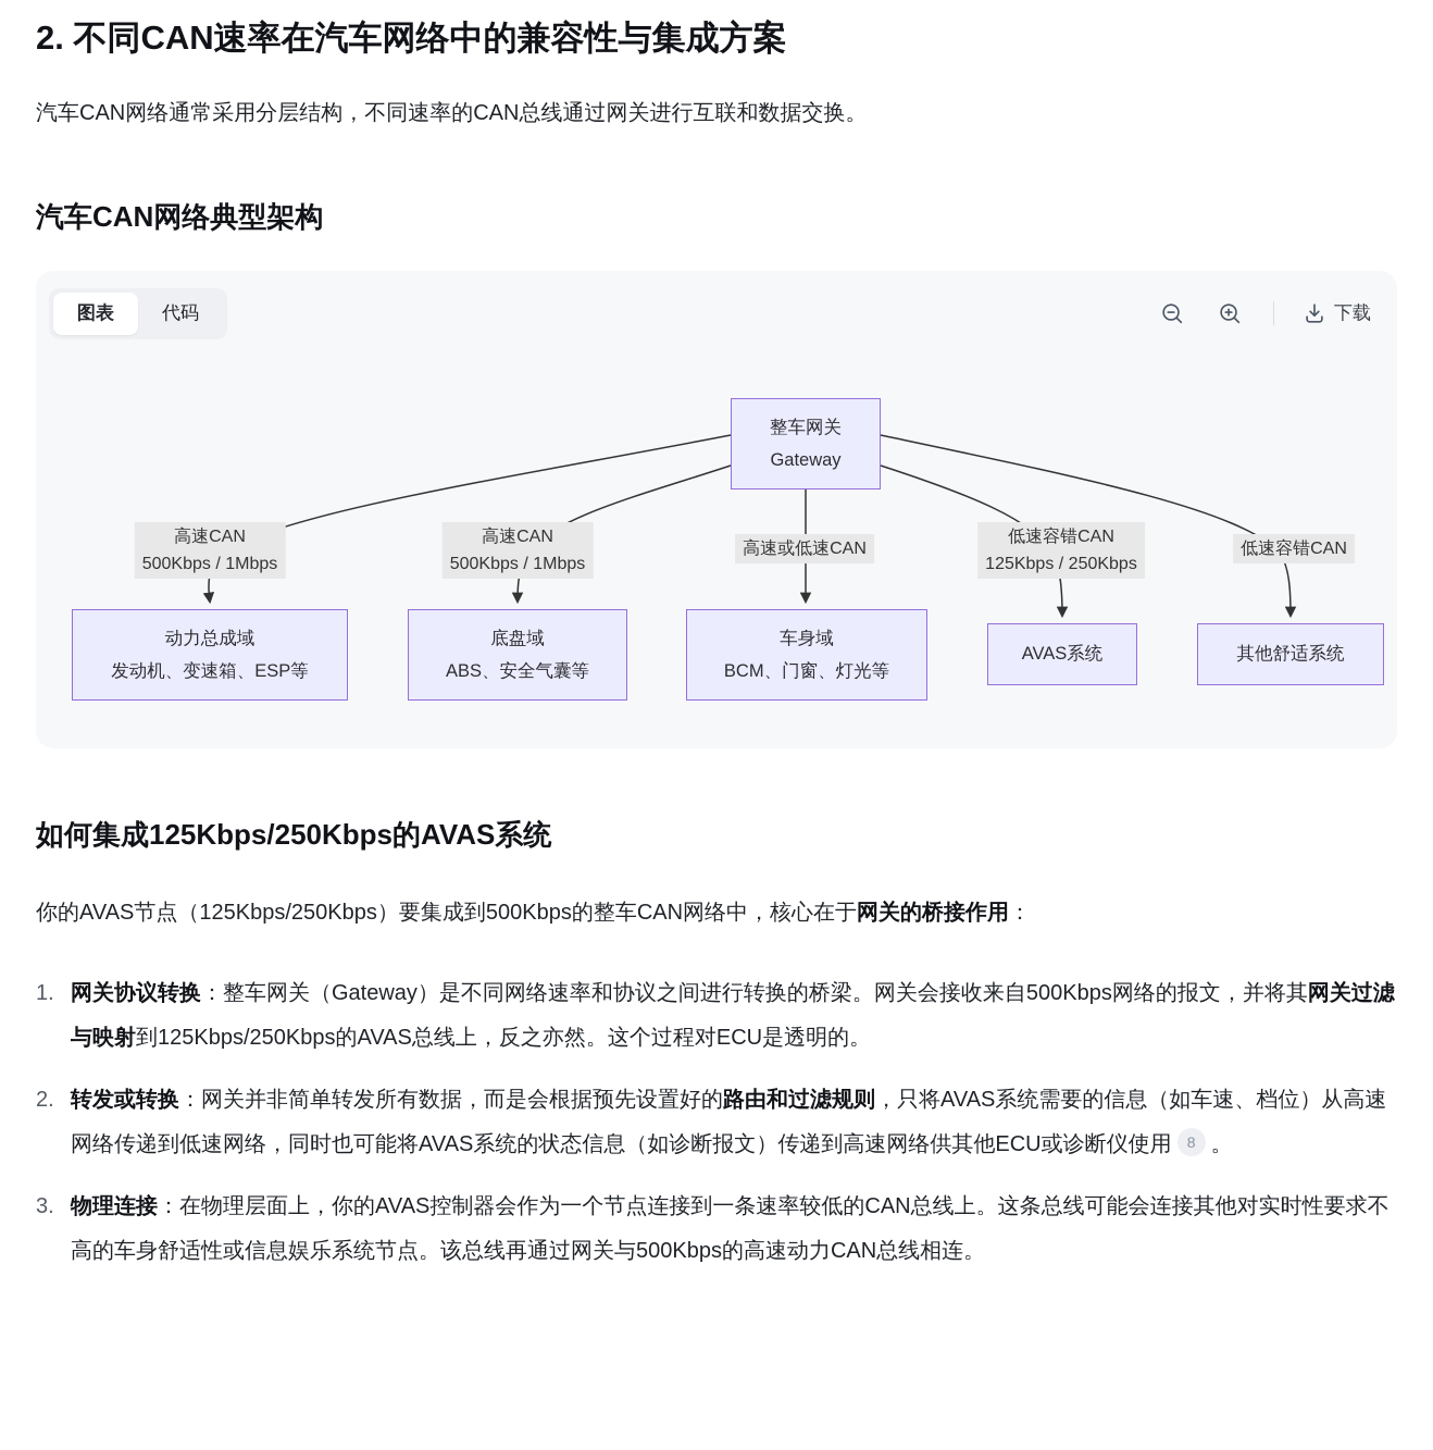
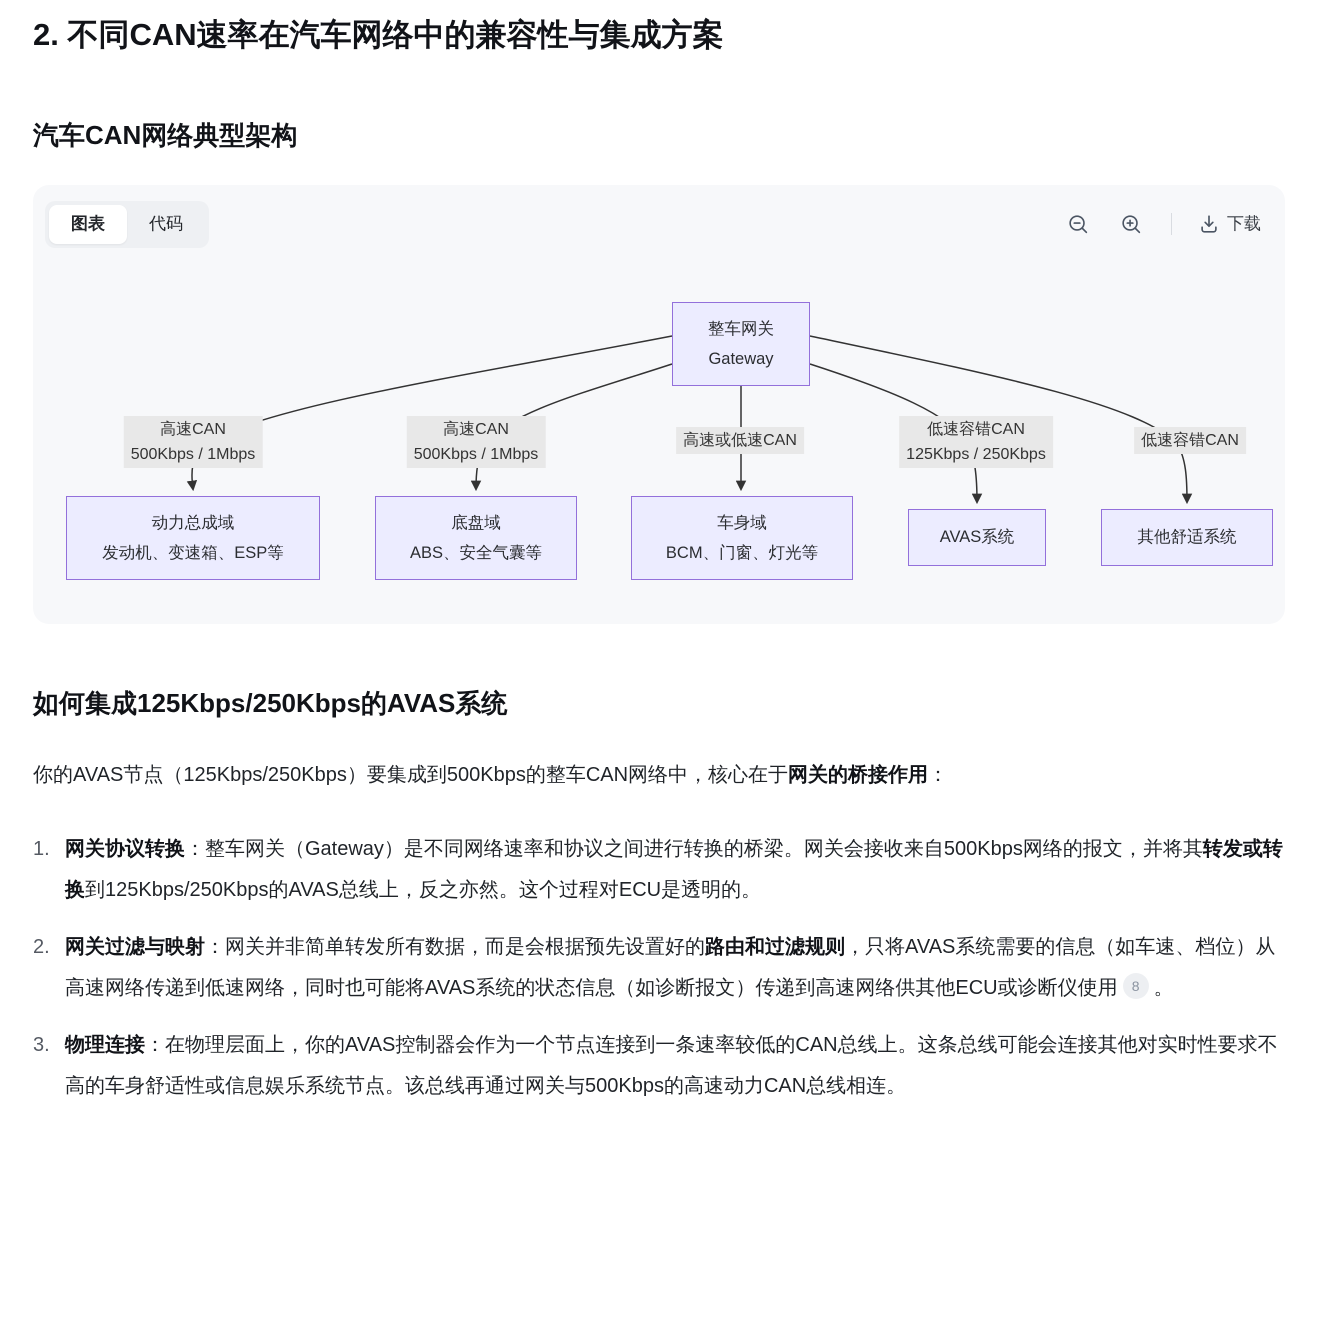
  2. 不同CAN速率在汽车网络中的兼容性与集成方案
- 汽车CAN网络通常采用分层结构，不同速率的CAN总线通过网关进行互联和数据交换。
  汽车CAN网络典型架构
  图表
  代码
  下载
  整车网关
  Gateway
  动力总成域
  发动机、变速箱、ESP等
  底盘域
  ABS、安全气囊等
  车身域
  BCM、门窗、灯光等
  AVAS系统
  其他舒适系统
  高速CAN
  500Kbps / 1Mbps
  高速CAN
  500Kbps / 1Mbps
  高速或低速CAN
  低速容错CAN
  125Kbps / 250Kbps
  低速容错CAN
  如何集成125Kbps/250Kbps的AVAS系统
  你的AVAS节点（125Kbps/250Kbps）要集成到500Kbps的整车CAN网络中，核心在于网关的桥接作用：
  1.
- 网关协议转换：整车网关（Gateway）是不同网络速率和协议之间进行转换的桥梁。网关会接收来自500Kbps网络的报文，并将其网关过滤与映射到125Kbps/250Kbps的AVAS总线上，反之亦然。这个过程对ECU是透明的。
+ 网关协议转换：整车网关（Gateway）是不同网络速率和协议之间进行转换的桥梁。网关会接收来自500Kbps网络的报文，并将其转发或转换到125Kbps/250Kbps的AVAS总线上，反之亦然。这个过程对ECU是透明的。
  2.
- 转发或转换：网关并非简单转发所有数据，而是会根据预先设置好的路由和过滤规则，只将AVAS系统需要的信息（如车速、档位）从高速网络传递到低速网络，同时也可能将AVAS系统的状态信息（如诊断报文）传递到高速网络供其他ECU或诊断仪使用 8 。
+ 网关过滤与映射：网关并非简单转发所有数据，而是会根据预先设置好的路由和过滤规则，只将AVAS系统需要的信息（如车速、档位）从高速网络传递到低速网络，同时也可能将AVAS系统的状态信息（如诊断报文）传递到高速网络供其他ECU或诊断仪使用 8 。
  3.
  物理连接：在物理层面上，你的AVAS控制器会作为一个节点连接到一条速率较低的CAN总线上。这条总线可能会连接其他对实时性要求不高的车身舒适性或信息娱乐系统节点。该总线再通过网关与500Kbps的高速动力CAN总线相连。
